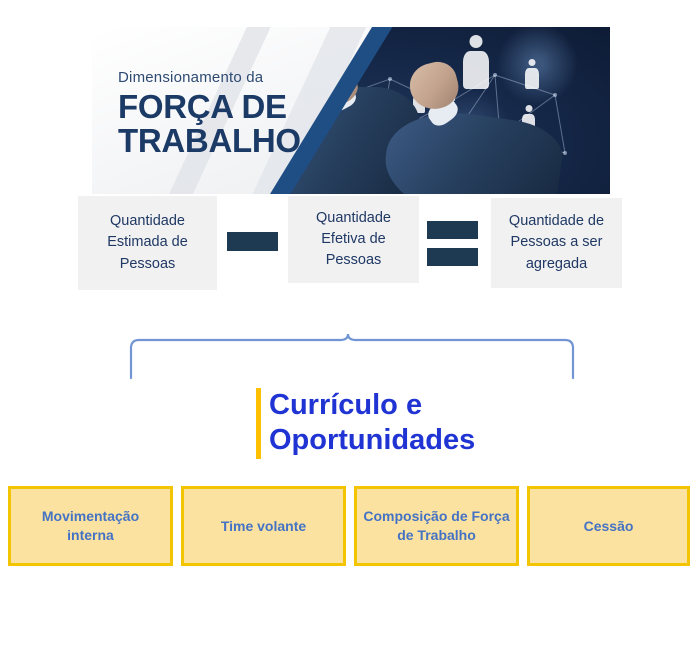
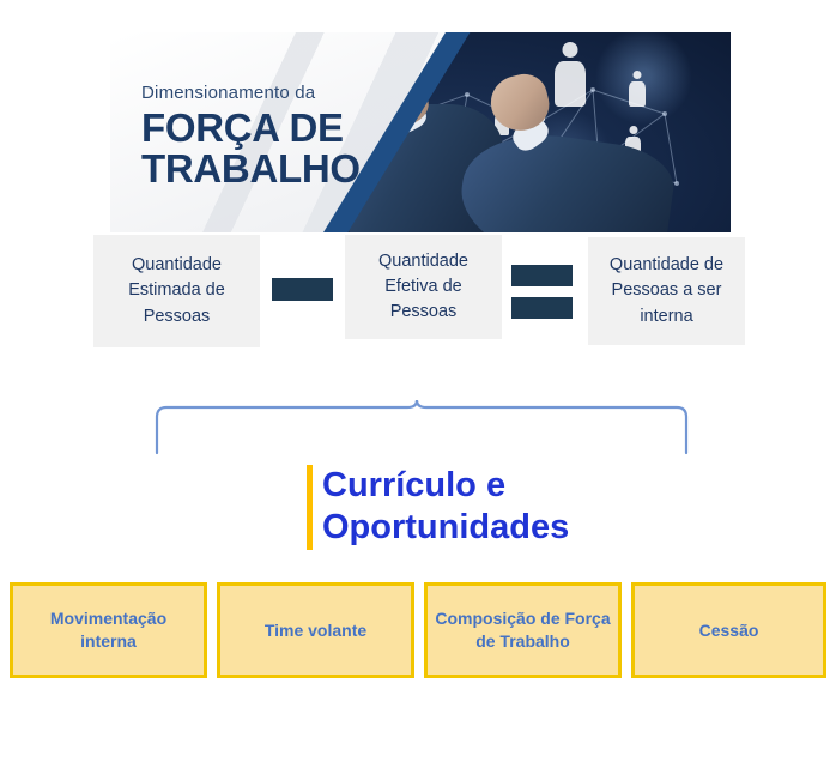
  Dimensionamento da
  FORÇA DE
  TRABALHO
  Quantidade Estimada de Pessoas
  Quantidade Efetiva de Pessoas
- Quantidade de Pessoas a ser agregada
+ Quantidade de Pessoas a ser interna
  Currículo e
  Oportunidades
  Movimentação interna
  Time volante
  Composição de Força de Trabalho
  Cessão
